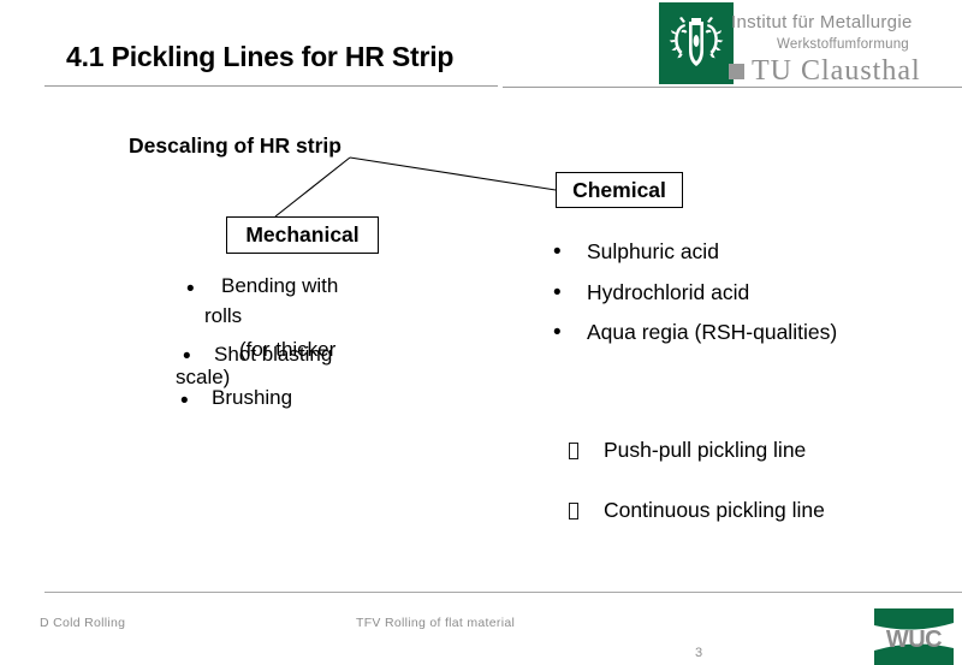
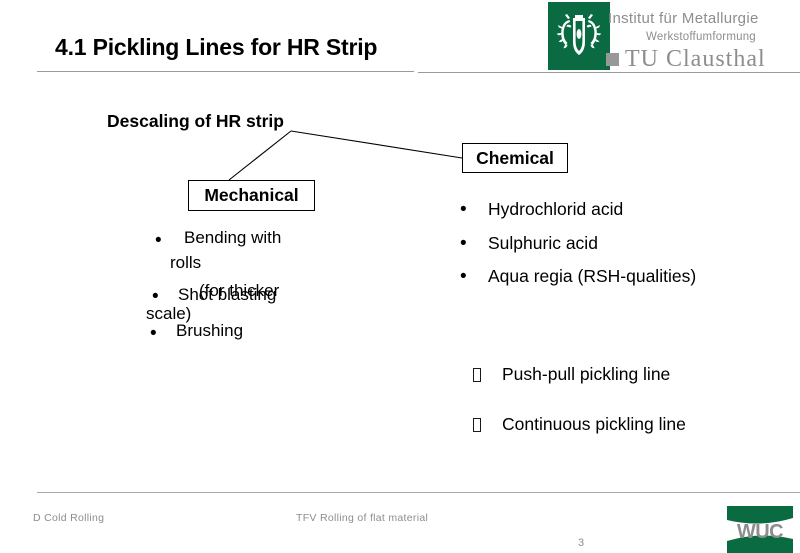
  4.1 Pickling Lines for HR Strip
  Institut für Metallurgie
  Werkstoffumformung
  TU Clausthal
  Descaling of HR strip
  Mechanical
  Chemical
  •
  Bending with
  rolls
  (for thicker
  •
  Shot blasting
  scale)
  •
  Brushing
  •
- Sulphuric acid
+ Hydrochlorid acid
  •
- Hydrochlorid acid
+ Sulphuric acid
  •
  Aqua regia (RSH-qualities)
  Push-pull pickling line
  Continuous pickling line
  D Cold Rolling
  TFV Rolling of flat material
  3
  WUC
